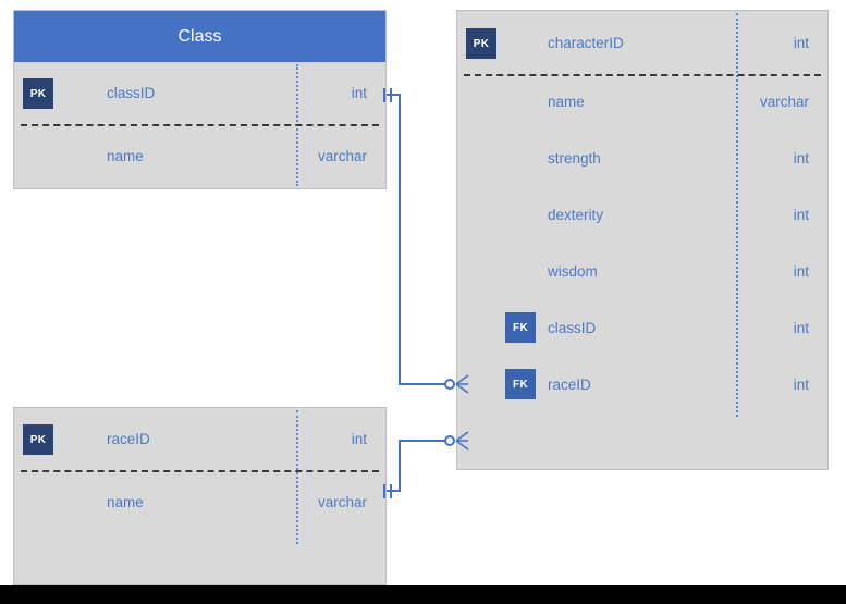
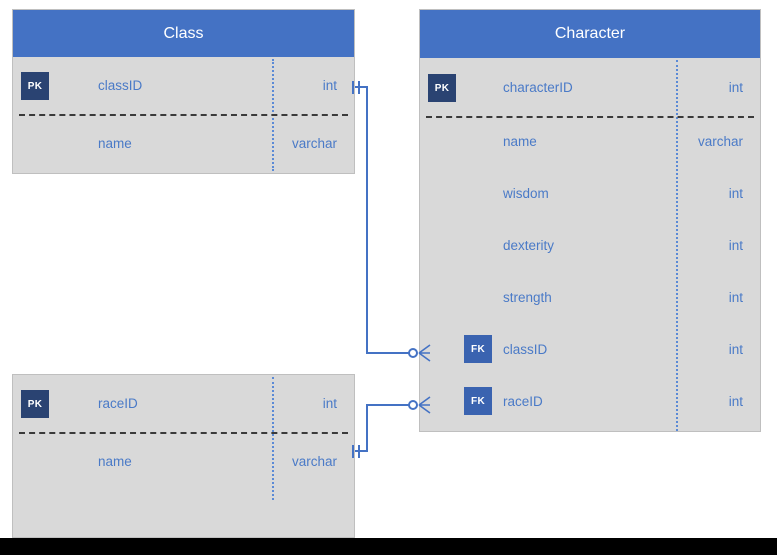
  Class
  PK
  classID
  int
  name
  varchar
+ Character
  PK
  characterID
  int
  name
  varchar
- strength
+ wisdom
  int
  dexterity
  int
- wisdom
+ strength
  int
  FK
  classID
  int
  FK
  raceID
  int
  PK
  raceID
  int
  name
  varchar
